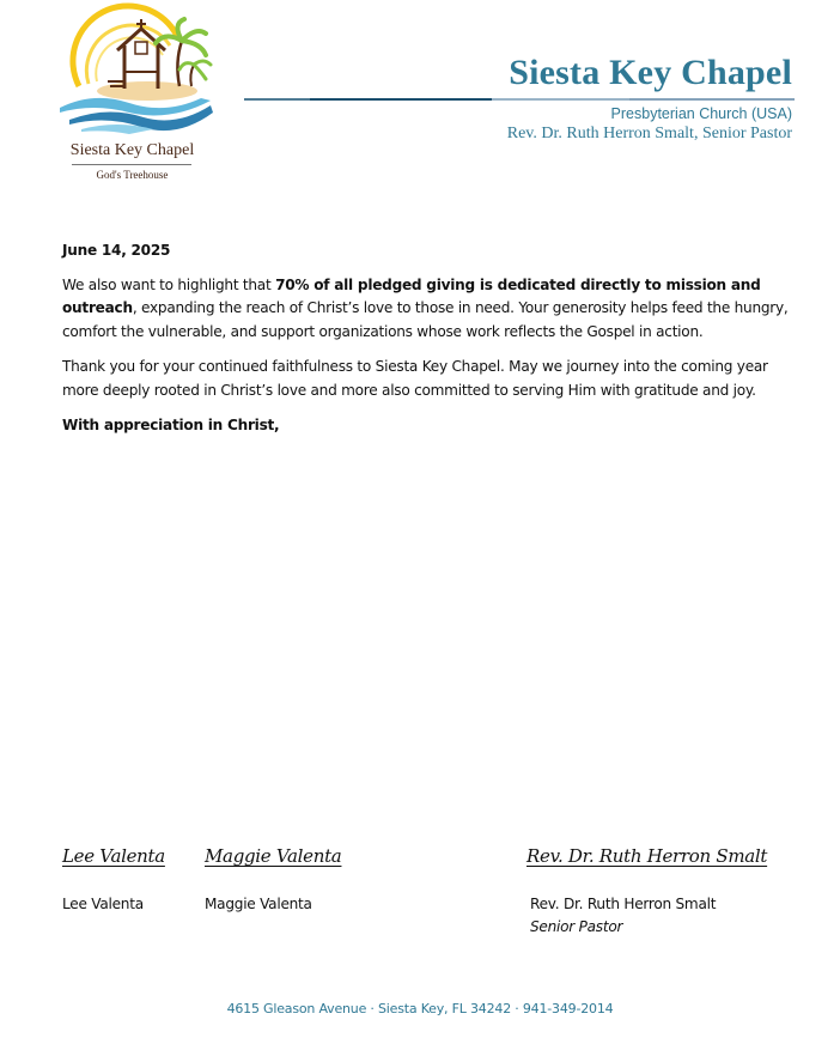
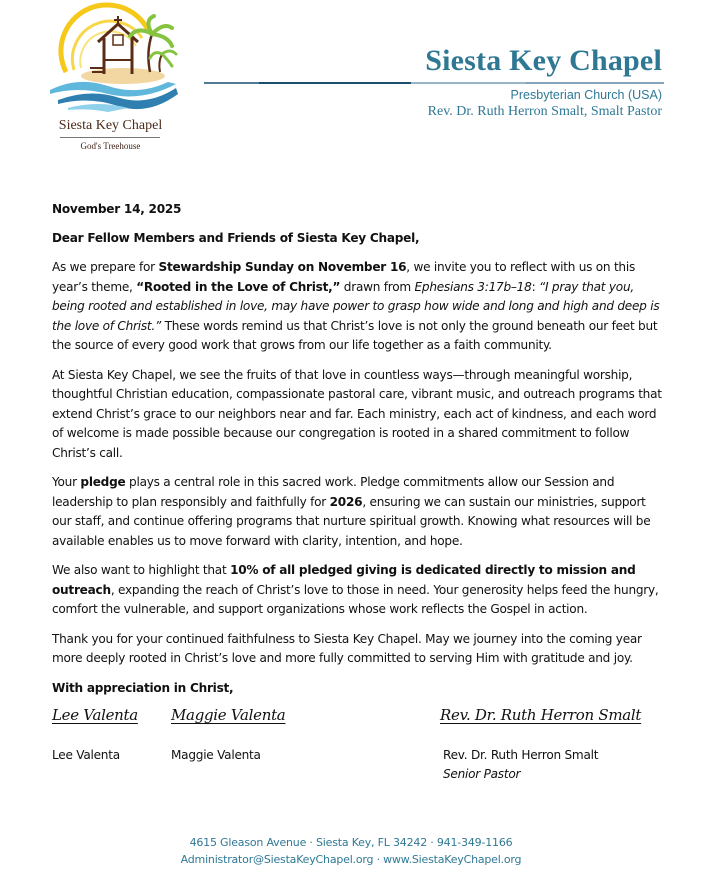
  Siesta Key Chapel
  God's Treehouse
  Siesta Key Chapel
  Presbyterian Church (USA)
- Rev. Dr. Ruth Herron Smalt, Senior Pastor
+ Rev. Dr. Ruth Herron Smalt, Smalt Pastor
- June 14, 2025
+ November 14, 2025
+ Dear Fellow Members and Friends of Siesta Key Chapel,
+ As we prepare for Stewardship Sunday on November 16, we invite you to reflect with us on this year’s theme, “Rooted in the Love of Christ,” drawn from Ephesians 3:17b–18: “I pray that you, being rooted and established in love, may have power to grasp how wide and long and high and deep is the love of Christ.” These words remind us that Christ’s love is not only the ground beneath our feet but the source of every good work that grows from our life together as a faith community.
+ At Siesta Key Chapel, we see the fruits of that love in countless ways—through meaningful worship, thoughtful Christian education, compassionate pastoral care, vibrant music, and outreach programs that extend Christ’s grace to our neighbors near and far. Each ministry, each act of kindness, and each word of welcome is made possible because our congregation is rooted in a shared commitment to follow Christ’s call.
+ Your pledge plays a central role in this sacred work. Pledge commitments allow our Session and leadership to plan responsibly and faithfully for 2026, ensuring we can sustain our ministries, support our staff, and continue offering programs that nurture spiritual growth. Knowing what resources will be available enables us to move forward with clarity, intention, and hope.
- We also want to highlight that 70% of all pledged giving is dedicated directly to mission and outreach, expanding the reach of Christ’s love to those in need. Your generosity helps feed the hungry, comfort the vulnerable, and support organizations whose work reflects the Gospel in action.
+ We also want to highlight that 10% of all pledged giving is dedicated directly to mission and outreach, expanding the reach of Christ’s love to those in need. Your generosity helps feed the hungry, comfort the vulnerable, and support organizations whose work reflects the Gospel in action.
- Thank you for your continued faithfulness to Siesta Key Chapel. May we journey into the coming year more deeply rooted in Christ’s love and more also committed to serving Him with gratitude and joy.
+ Thank you for your continued faithfulness to Siesta Key Chapel. May we journey into the coming year more deeply rooted in Christ’s love and more fully committed to serving Him with gratitude and joy.
  With appreciation in Christ,
  Lee Valenta
  Maggie Valenta
  Rev. Dr. Ruth Herron Smalt
  Lee Valenta
  Maggie Valenta
  Rev. Dr. Ruth Herron Smalt
  Senior Pastor
- 4615 Gleason Avenue · Siesta Key, FL 34242 · 941-349-2014
+ 4615 Gleason Avenue · Siesta Key, FL 34242 · 941-349-1166
+ Administrator@SiestaKeyChapel.org · www.SiestaKeyChapel.org
